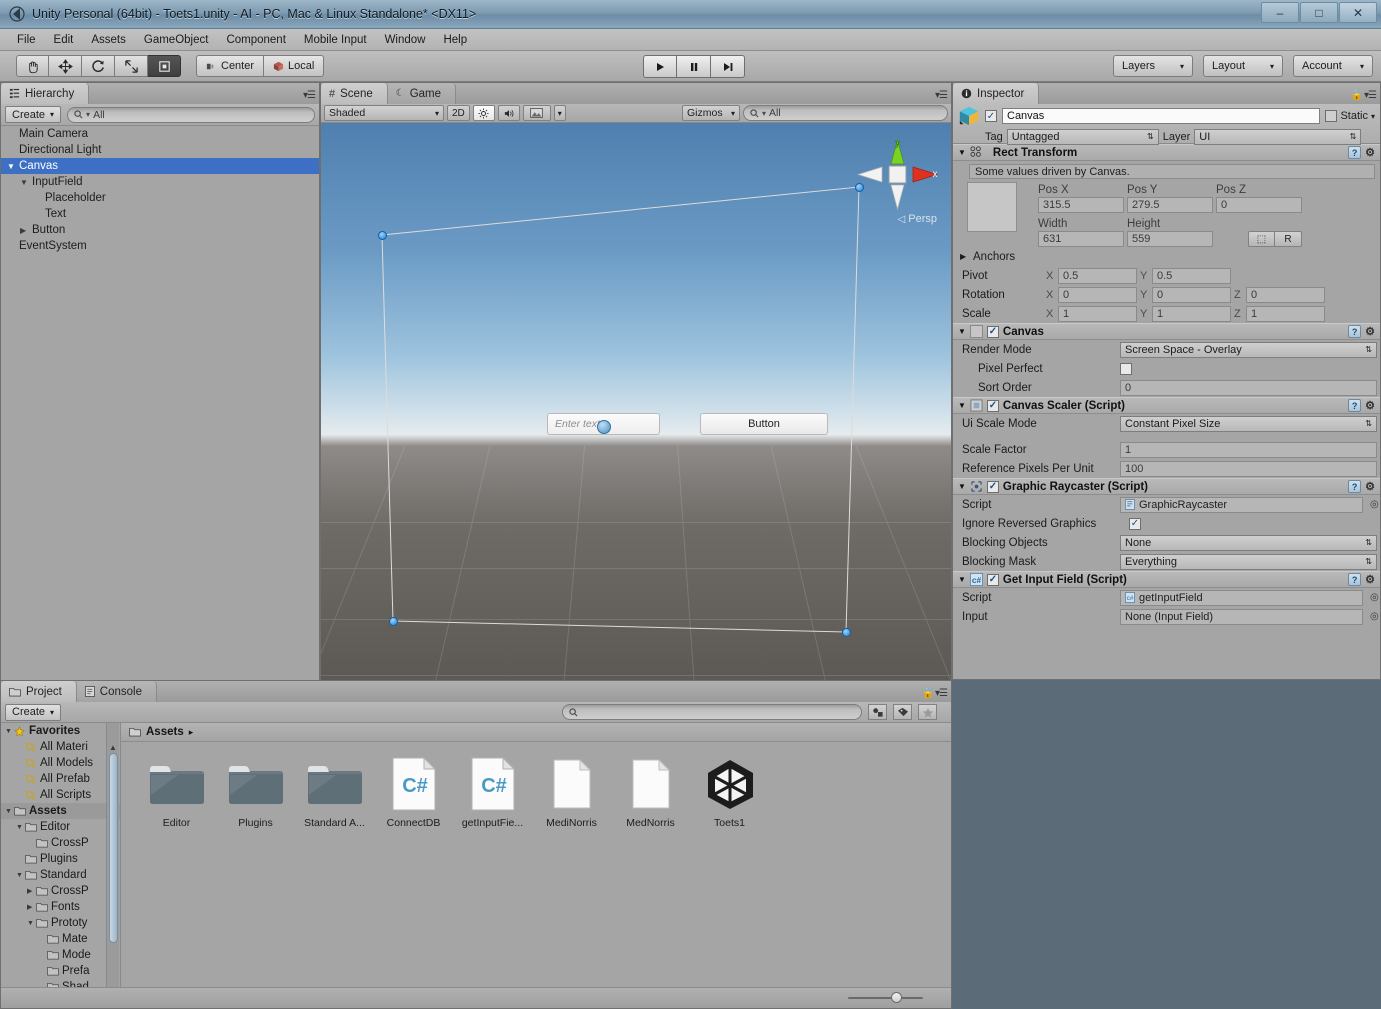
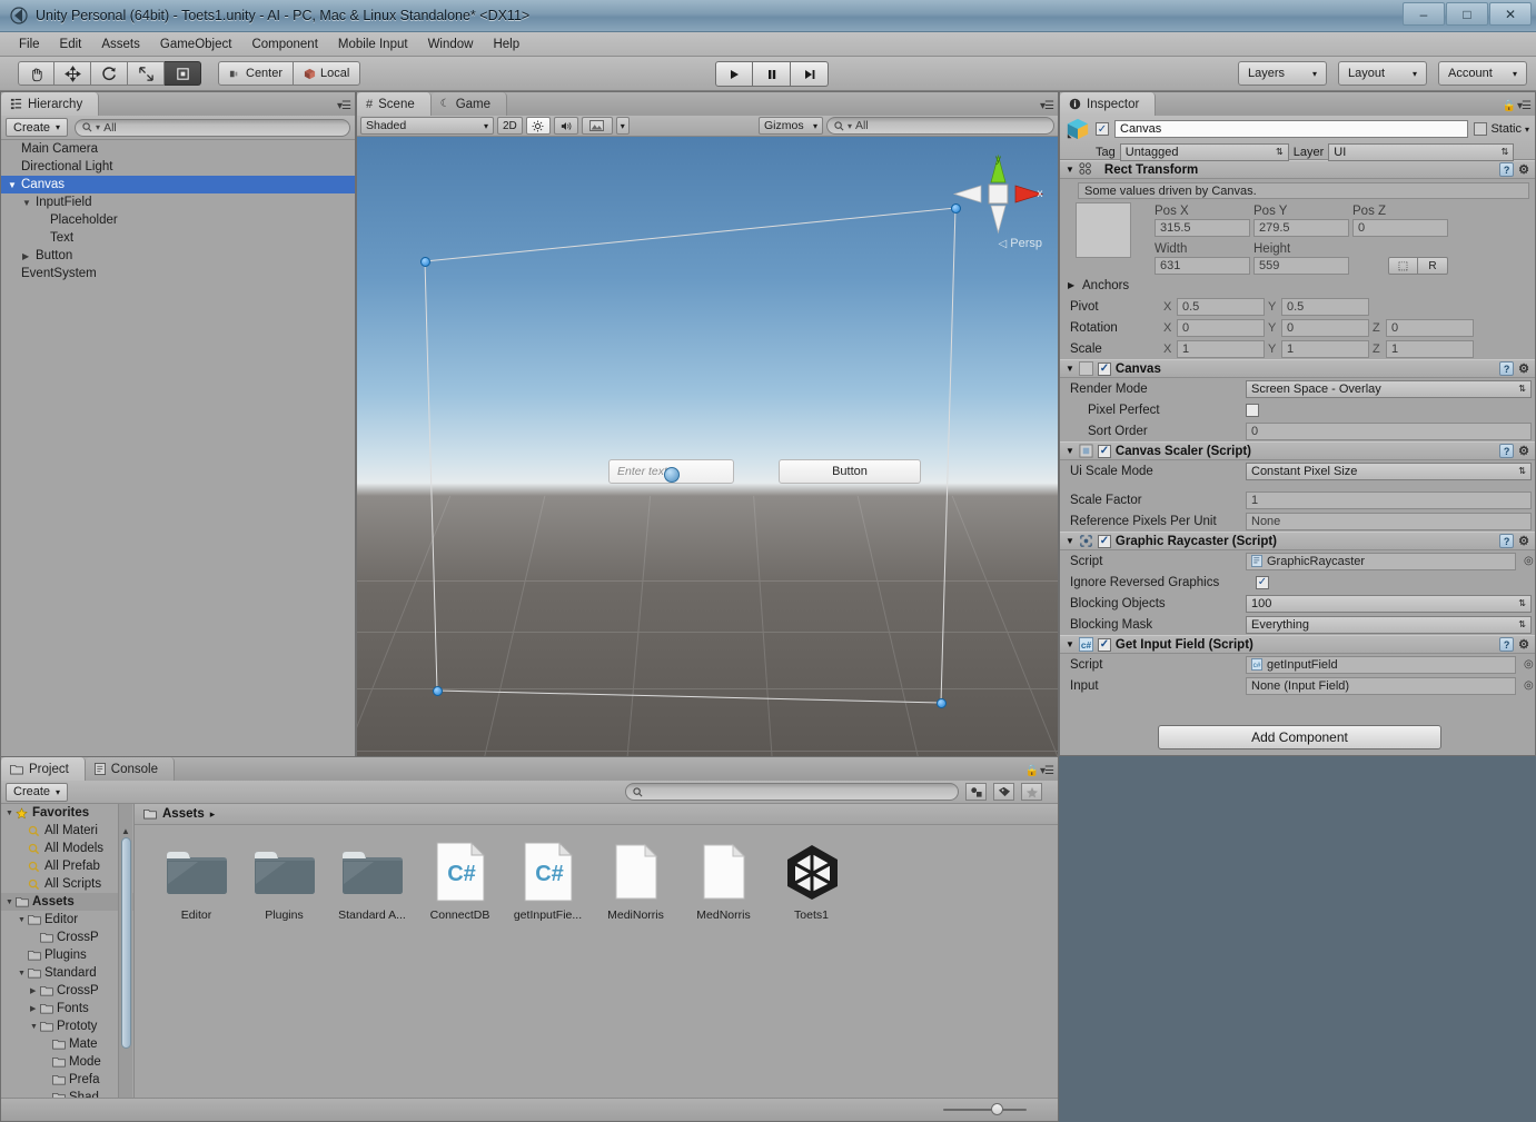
  Unity Personal (64bit) - Toets1.unity - AI - PC, Mac & Linux Standalone* <DX11>
  –
  □
  ✕
  File
  Edit
  Assets
  GameObject
  Component
  Mobile Input
  Window
  Help
  Center
  Local
  Layers
  ▾
  Layout
  ▾
  Account
  ▾
  Hierarchy
  ▾☰
  Create
  ▾
  ▾
  All
  Main Camera
  Directional Light
  ▼
  Canvas
  ▼
  InputField
  Placeholder
  Text
  ▶
  Button
  EventSystem
  #
  Scene
  ☾
  Game
  ▾☰
  Shaded
  ▾
  2D
  ▾
  Gizmos
  ▾
  ▾
  All
  Button
  y
  x
  ◁ Persp
  Inspector
  🔒 ▾☰
  ✓
  Canvas
  Static
  ▾
  Tag
  Untagged
  ⇅
  Layer
  UI
  ⇅
  ▼
  Rect Transform
  ?
  ⚙
  Some values driven by Canvas.
  Pos X
  Pos Y
  Pos Z
  315.5
  279.5
  0
  Width
  Height
  631
  559
  ⬚
  R
  ▶
  Anchors
  Pivot
  X
  0.5
  Y
  0.5
  Rotation
  X
  0
  Y
  0
  Z
  0
  Scale
  X
  1
  Y
  1
  Z
  1
  ▼
  ✓
  Canvas
  ?
  ⚙
  Render Mode
  Screen Space - Overlay
  ⇅
  Pixel Perfect
  Sort Order
  0
  ▼
  ✓
  Canvas Scaler (Script)
  ?
  ⚙
  Ui Scale Mode
  Constant Pixel Size
  ⇅
  Scale Factor
  1
  Reference Pixels Per Unit
- 100
+ None
  ▼
  ✓
  Graphic Raycaster (Script)
  ?
  ⚙
  Script
  GraphicRaycaster
  ◎
  Ignore Reversed Graphics
  ✓
  Blocking Objects
- None
+ 100
  ⇅
  Blocking Mask
  Everything
  ⇅
  ▼
  c#
  ✓
  Get Input Field (Script)
  ?
  ⚙
  Script
  getInputField
  ◎
  Input
  None (Input Field)
  ◎
+ Add Component
  Project
  Console
  🔒 ▾☰
  Create
  ▾
  Favorites
  All Materi
  All Models
  All Prefab
  All Scripts
  Assets
  Editor
  CrossP
  Plugins
  Standard
  CrossP
  Fonts
  Prototy
  Mate
  Mode
  Prefa
  ▲
  Assets
  ▸
  Editor
  Plugins
  Standard A...
  C#
  ConnectDB
  C#
  getInputFie...
  MediNorris
  MedNorris
  Toets1
